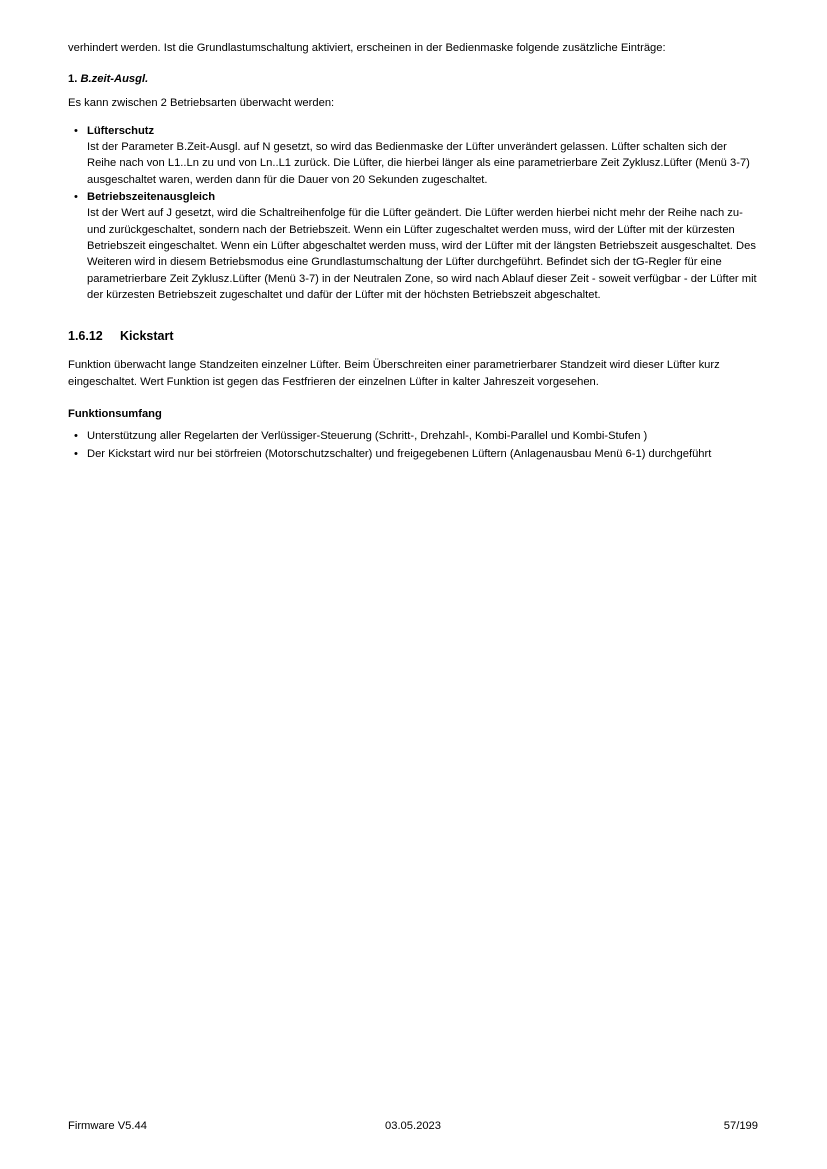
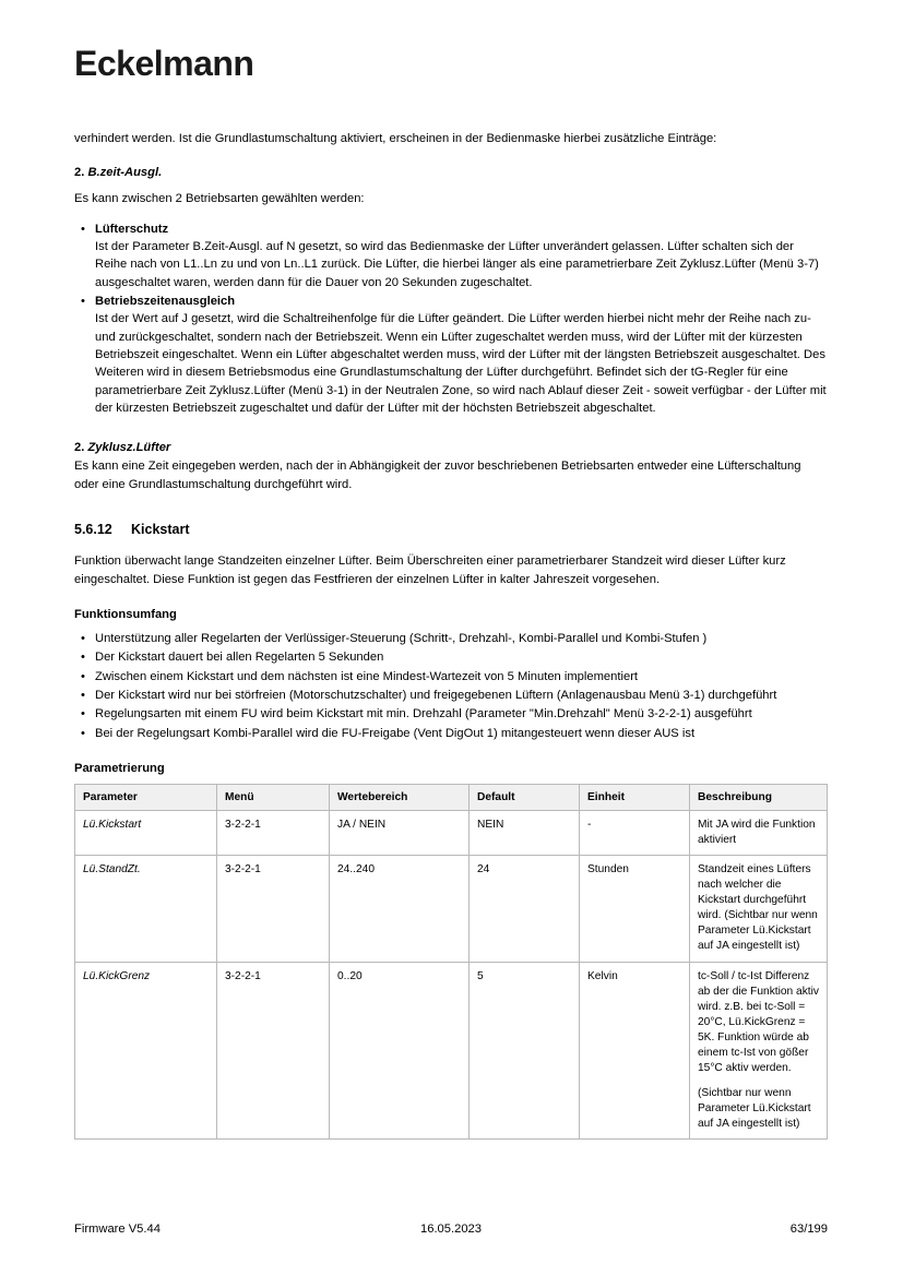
+ Eckelmann
- verhindert werden. Ist die Grundlastumschaltung aktiviert, erscheinen in der Bedienmaske folgende zusätzliche Einträge:
+ verhindert werden. Ist die Grundlastumschaltung aktiviert, erscheinen in der Bedienmaske hierbei zusätzliche Einträge:
- 1. B.zeit-Ausgl.
+ 2. B.zeit-Ausgl.
- Es kann zwischen 2 Betriebsarten überwacht werden:
+ Es kann zwischen 2 Betriebsarten gewählten werden:
  Lüfterschutz
  Ist der Parameter B.Zeit-Ausgl. auf N gesetzt, so wird das Bedienmaske der Lüfter unverändert gelassen. Lüfter schalten sich der Reihe nach von L1..Ln zu und von Ln..L1 zurück. Die Lüfter, die hierbei länger als eine parametrierbare Zeit Zyklusz.Lüfter (Menü 3-7) ausgeschaltet waren, werden dann für die Dauer von 20 Sekunden zugeschaltet.
  Betriebszeitenausgleich
- Ist der Wert auf J gesetzt, wird die Schaltreihenfolge für die Lüfter geändert. Die Lüfter werden hierbei nicht mehr der Reihe nach zu- und zurückgeschaltet, sondern nach der Betriebszeit. Wenn ein Lüfter zugeschaltet werden muss, wird der Lüfter mit der kürzesten Betriebszeit eingeschaltet. Wenn ein Lüfter abgeschaltet werden muss, wird der Lüfter mit der längsten Betriebszeit ausgeschaltet. Des Weiteren wird in diesem Betriebsmodus eine Grundlastumschaltung der Lüfter durchgeführt. Befindet sich der tG-Regler für eine parametrierbare Zeit Zyklusz.Lüfter (Menü 3-7) in der Neutralen Zone, so wird nach Ablauf dieser Zeit - soweit verfügbar - der Lüfter mit der kürzesten Betriebszeit zugeschaltet und dafür der Lüfter mit der höchsten Betriebszeit abgeschaltet.
+ Ist der Wert auf J gesetzt, wird die Schaltreihenfolge für die Lüfter geändert. Die Lüfter werden hierbei nicht mehr der Reihe nach zu- und zurückgeschaltet, sondern nach der Betriebszeit. Wenn ein Lüfter zugeschaltet werden muss, wird der Lüfter mit der kürzesten Betriebszeit eingeschaltet. Wenn ein Lüfter abgeschaltet werden muss, wird der Lüfter mit der längsten Betriebszeit ausgeschaltet. Des Weiteren wird in diesem Betriebsmodus eine Grundlastumschaltung der Lüfter durchgeführt. Befindet sich der tG-Regler für eine parametrierbare Zeit Zyklusz.Lüfter (Menü 3-1) in der Neutralen Zone, so wird nach Ablauf dieser Zeit - soweit verfügbar - der Lüfter mit der kürzesten Betriebszeit zugeschaltet und dafür der Lüfter mit der höchsten Betriebszeit abgeschaltet.
+ 2. Zyklusz.Lüfter
+ Es kann eine Zeit eingegeben werden, nach der in Abhängigkeit der zuvor beschriebenen Betriebsarten entweder eine Lüfterschaltung oder eine Grundlastumschaltung durchgeführt wird.
- 1.6.12 Kickstart
+ 5.6.12 Kickstart
- Funktion überwacht lange Standzeiten einzelner Lüfter. Beim Überschreiten einer parametrierbarer Standzeit wird dieser Lüfter kurz eingeschaltet. Wert Funktion ist gegen das Festfrieren der einzelnen Lüfter in kalter Jahreszeit vorgesehen.
+ Funktion überwacht lange Standzeiten einzelner Lüfter. Beim Überschreiten einer parametrierbarer Standzeit wird dieser Lüfter kurz eingeschaltet. Diese Funktion ist gegen das Festfrieren der einzelnen Lüfter in kalter Jahreszeit vorgesehen.
  Funktionsumfang
  Unterstützung aller Regelarten der Verlüssiger-Steuerung (Schritt-, Drehzahl-, Kombi-Parallel und Kombi-Stufen )
+ Der Kickstart dauert bei allen Regelarten 5 Sekunden
+ Zwischen einem Kickstart und dem nächsten ist eine Mindest-Wartezeit von 5 Minuten implementiert
- Der Kickstart wird nur bei störfreien (Motorschutzschalter) und freigegebenen Lüftern (Anlagenausbau Menü 6-1) durchgeführt
+ Der Kickstart wird nur bei störfreien (Motorschutzschalter) und freigegebenen Lüftern (Anlagenausbau Menü 3-1) durchgeführt
+ Regelungsarten mit einem FU wird beim Kickstart mit min. Drehzahl (Parameter "Min.Drehzahl" Menü 3-2-2-1) ausgeführt
+ Bei der Regelungsart Kombi-Parallel wird die FU-Freigabe (Vent DigOut 1) mitangesteuert wenn dieser AUS ist
+ Parametrierung
+ Parameter	Menü	Wertebereich	Default	Einheit	Beschreibung
+ Lü.Kickstart	3-2-2-1	JA / NEIN	NEIN	-	Mit JA wird die Funktion aktiviert
+ Lü.StandZt.	3-2-2-1	24..240	24	Stunden	Standzeit eines Lüfters nach welcher die Kickstart durchgeführt wird. (Sichtbar nur wenn Parameter Lü.Kickstart auf JA eingestellt ist)
+ Lü.KickGrenz	3-2-2-1	0..20	5	Kelvin	tc-Soll / tc-Ist Differenz ab der die Funktion aktiv wird. z.B. bei tc-Soll = 20°C, Lü.KickGrenz = 5K. Funktion würde ab einem tc-Ist von gößer 15°C aktiv werden. (Sichtbar nur wenn Parameter Lü.Kickstart auf JA eingestellt ist)
  Firmware V5.44
- 03.05.2023
+ 16.05.2023
- 57/199
+ 63/199
